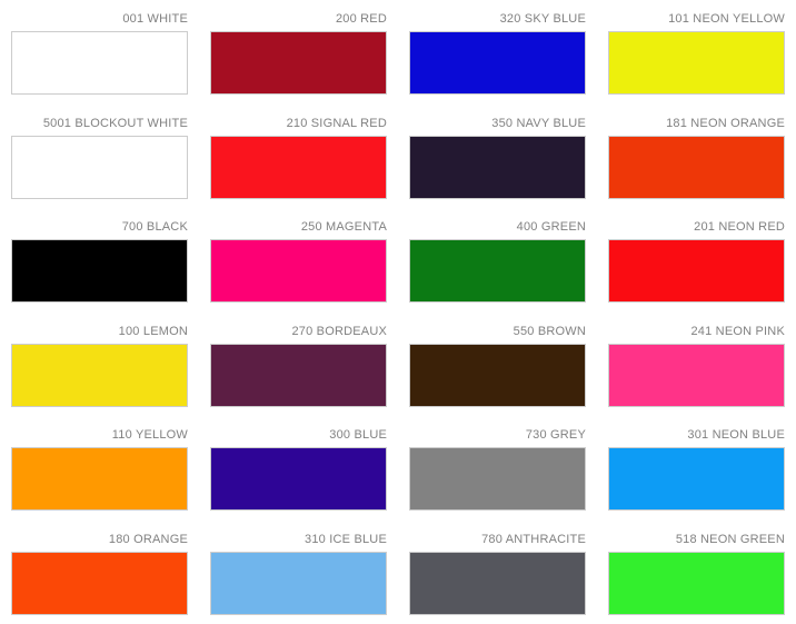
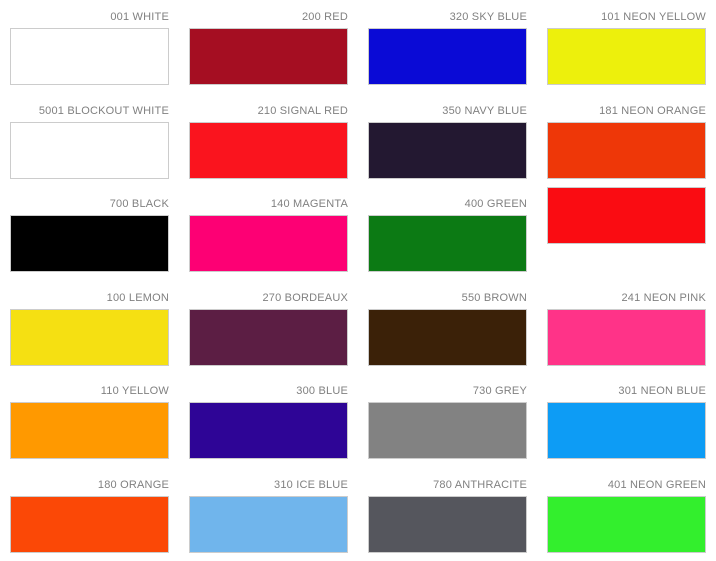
  001 WHITE
  200 RED
  320 SKY BLUE
  101 NEON YELLOW
  5001 BLOCKOUT WHITE
  210 SIGNAL RED
  350 NAVY BLUE
  181 NEON ORANGE
  700 BLACK
- 250 MAGENTA
+ 140 MAGENTA
  400 GREEN
- 201 NEON RED
  100 LEMON
  270 BORDEAUX
  550 BROWN
  241 NEON PINK
  110 YELLOW
  300 BLUE
  730 GREY
  301 NEON BLUE
  180 ORANGE
  310 ICE BLUE
  780 ANTHRACITE
- 518 NEON GREEN
+ 401 NEON GREEN
